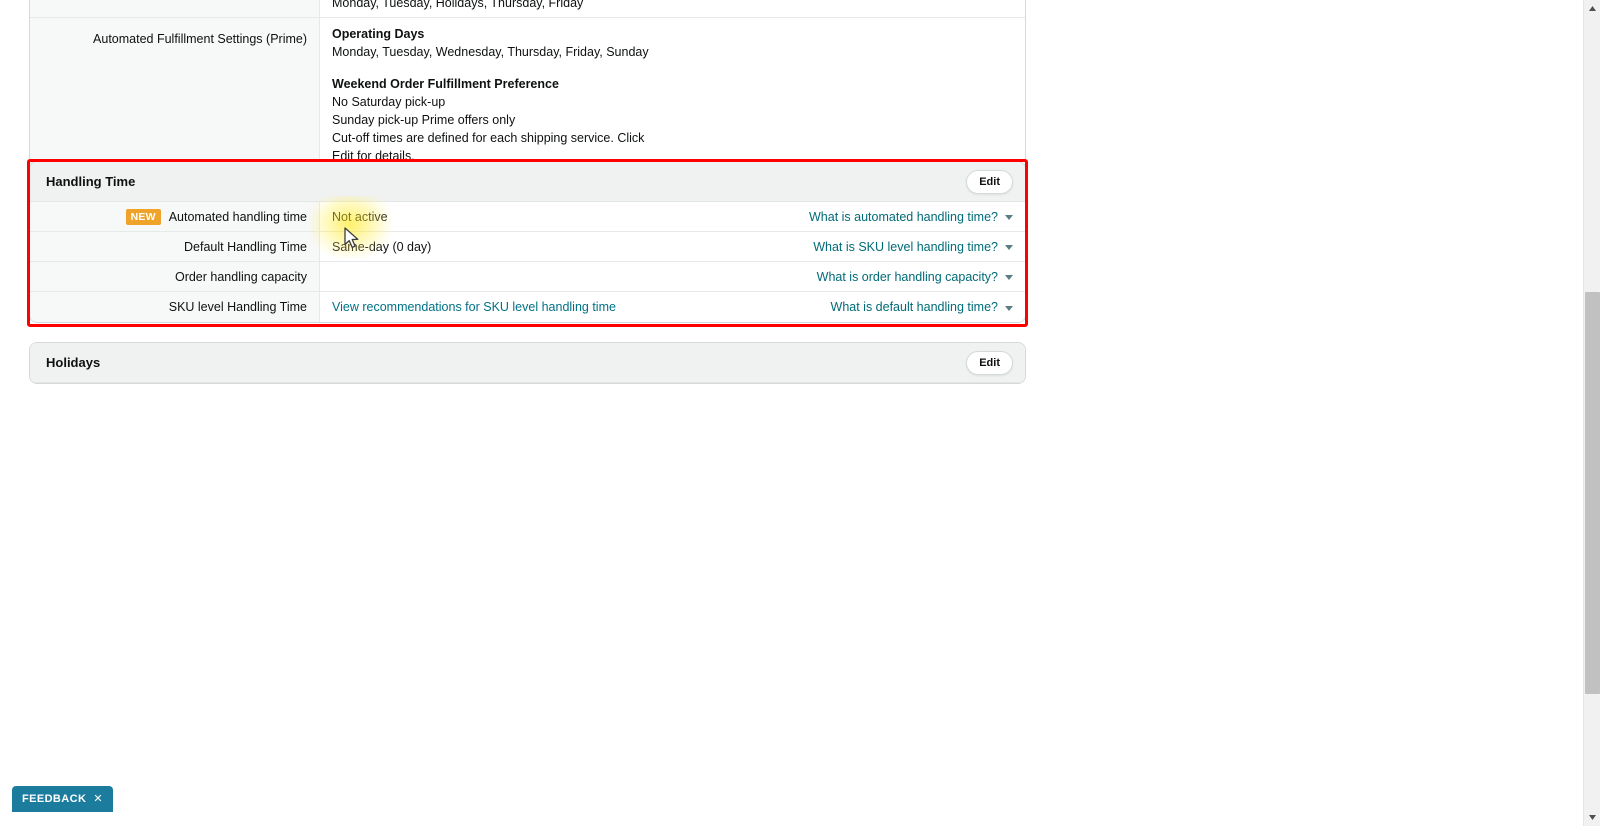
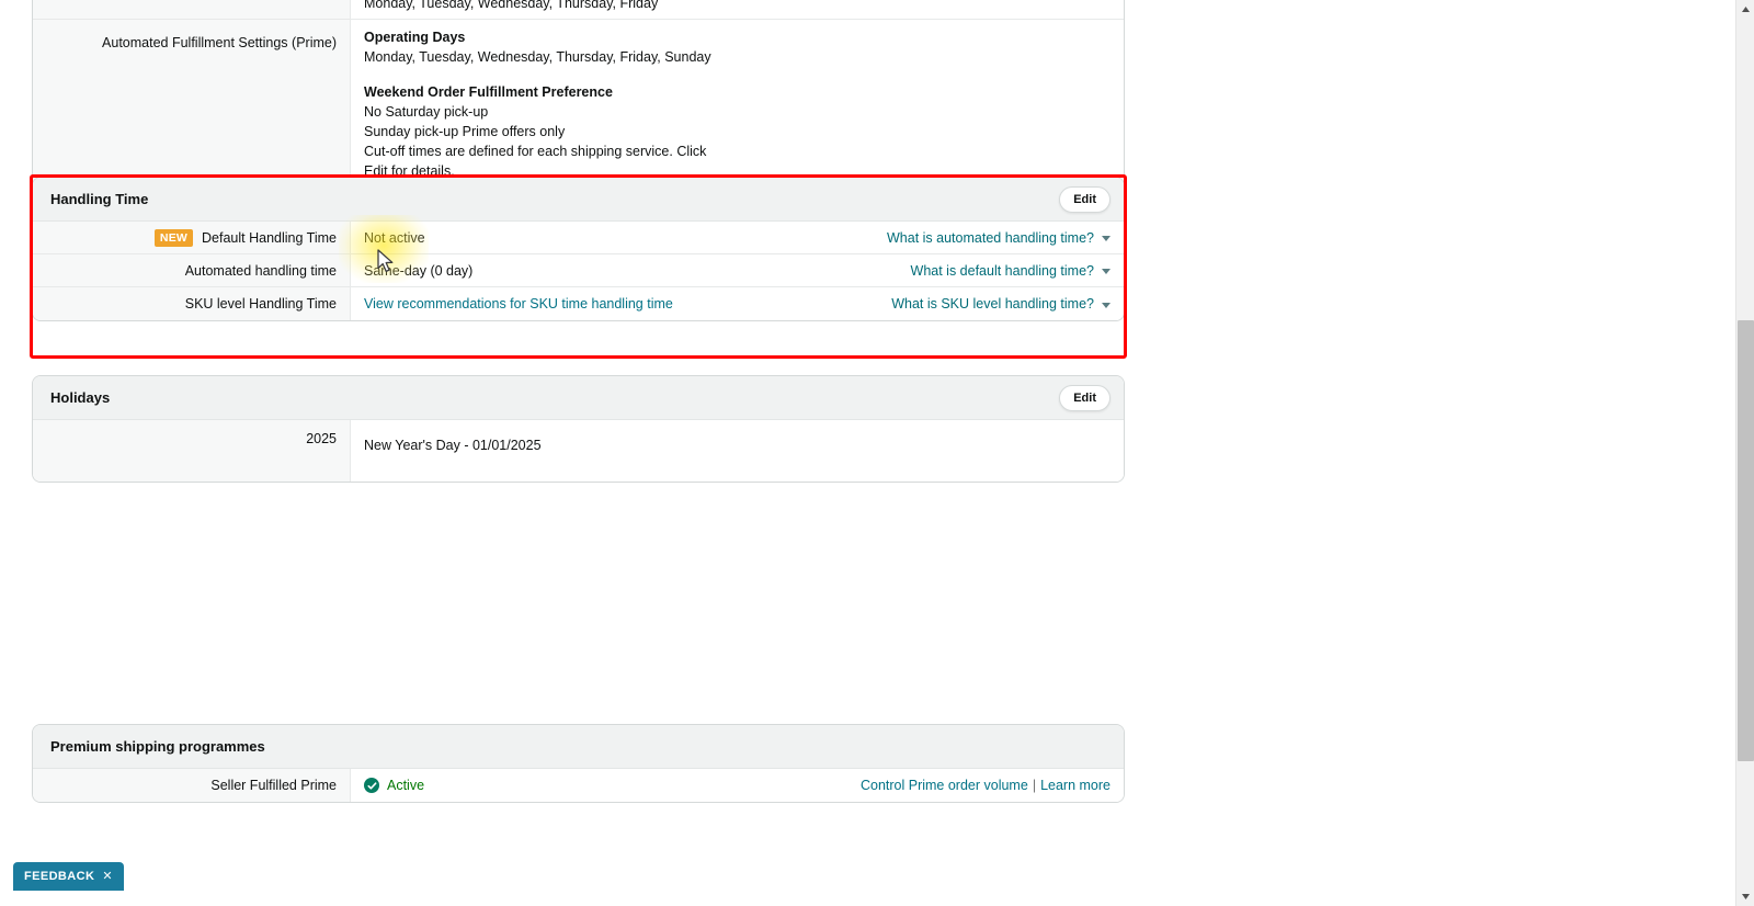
- Monday, Tuesday, Holidays, Thursday, Friday
+ Monday, Tuesday, Wednesday, Thursday, Friday
  Automated Fulfillment Settings (Prime)
  Operating Days
  Monday, Tuesday, Wednesday, Thursday, Friday, Sunday
  Weekend Order Fulfillment Preference
  No Saturday pick-up
  Sunday pick-up Prime offers only
  Cut-off times are defined for each shipping service. Click Edit for details.
  Handling Time
  Edit
  NEW
- Automated handling time
+ Default Handling Time
  What is automated handling time?
- Default Handling Time
+ Automated handling time
- What is SKU level handling time?
+ What is default handling time?
- Order handling capacity
- What is order handling capacity?
  SKU level Handling Time
- View recommendations for SKU level handling time
+ View recommendations for SKU time handling time
- What is default handling time?
+ What is SKU level handling time?
  Holidays
  Edit
+ 2025
+ New Year's Day - 01/01/2025
+ Premium shipping programmes
+ Seller Fulfilled Prime
+ Active
+ Control Prime order volume
+ |
+ Learn more
  FEEDBACK
  ✕
